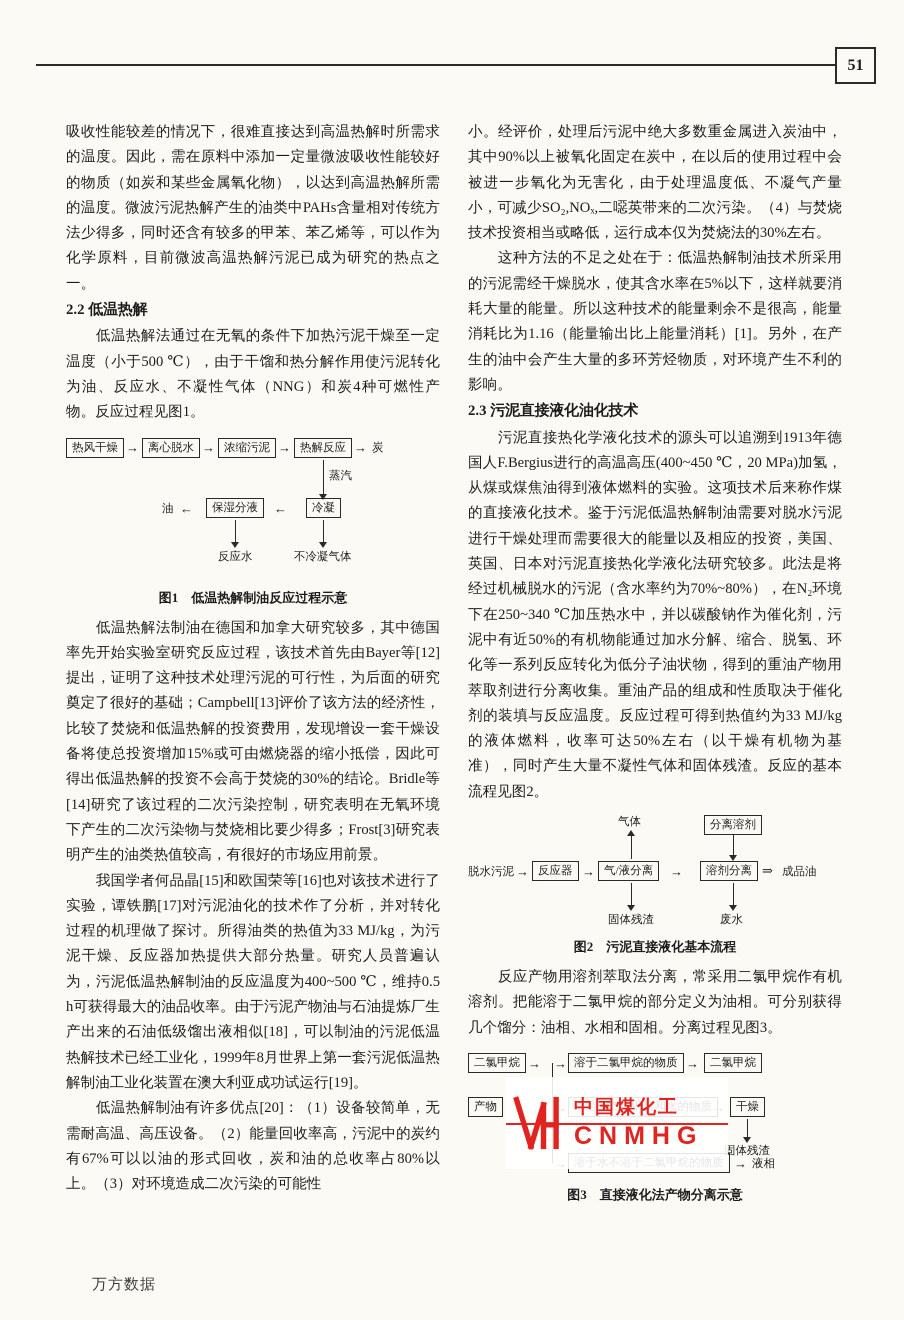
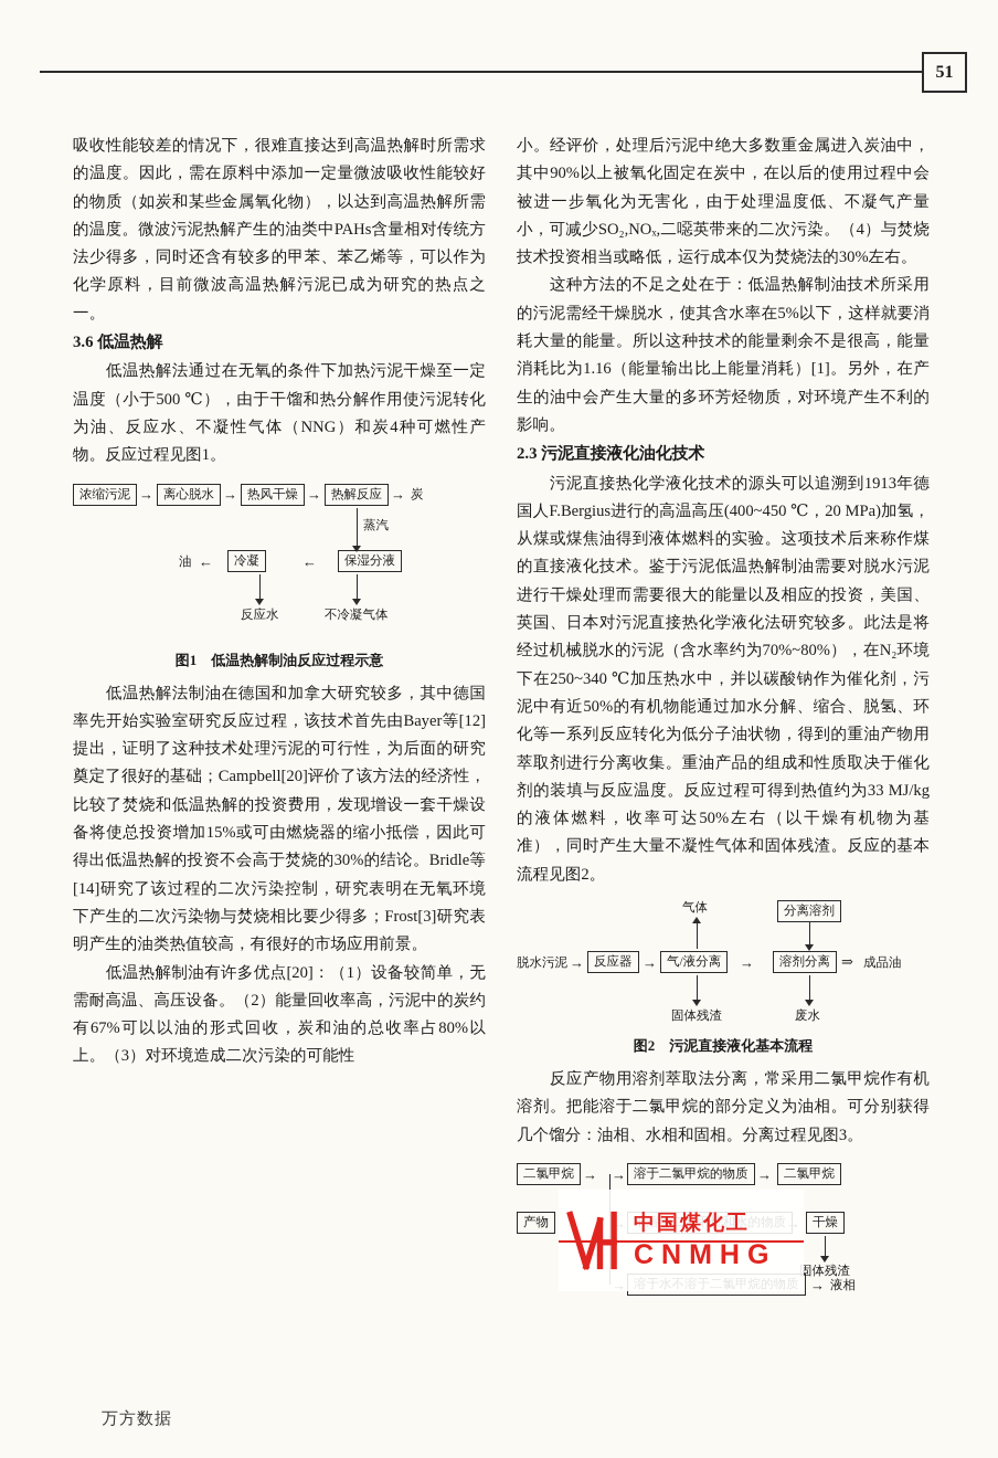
  51
  吸收性能较差的情况下，很难直接达到高温热解时所需求的温度。因此，需在原料中添加一定量微波吸收性能较好的物质（如炭和某些金属氧化物），以达到高温热解所需的温度。微波污泥热解产生的油类中PAHs含量相对传统方法少得多，同时还含有较多的甲苯、苯乙烯等，可以作为化学原料，目前微波高温热解污泥已成为研究的热点之一。
- 2.2 低温热解
+ 3.6 低温热解
  低温热解法通过在无氧的条件下加热污泥干燥至一定温度（小于500 ℃），由于干馏和热分解作用使污泥转化为油、反应水、不凝性气体（NNG）和炭4种可燃性产物。反应过程见图1。
- 热风干燥
+ 浓缩污泥
  →
  离心脱水
  →
- 浓缩污泥
+ 热风干燥
  →
  热解反应
  →
  炭
  蒸汽
  油
  ←
- 保湿分液
+ 冷凝
  ←
- 冷凝
+ 保湿分液
  反应水
  不冷凝气体
  图1 低温热解制油反应过程示意
- 低温热解法制油在德国和加拿大研究较多，其中德国率先开始实验室研究反应过程，该技术首先由Bayer等[12]提出，证明了这种技术处理污泥的可行性，为后面的研究奠定了很好的基础；Campbell[13]评价了该方法的经济性，比较了焚烧和低温热解的投资费用，发现增设一套干燥设备将使总投资增加15%或可由燃烧器的缩小抵偿，因此可得出低温热解的投资不会高于焚烧的30%的结论。Bridle等[14]研究了该过程的二次污染控制，研究表明在无氧环境下产生的二次污染物与焚烧相比要少得多；Frost[3]研究表明产生的油类热值较高，有很好的市场应用前景。
+ 低温热解法制油在德国和加拿大研究较多，其中德国率先开始实验室研究反应过程，该技术首先由Bayer等[12]提出，证明了这种技术处理污泥的可行性，为后面的研究奠定了很好的基础；Campbell[20]评价了该方法的经济性，比较了焚烧和低温热解的投资费用，发现增设一套干燥设备将使总投资增加15%或可由燃烧器的缩小抵偿，因此可得出低温热解的投资不会高于焚烧的30%的结论。Bridle等[14]研究了该过程的二次污染控制，研究表明在无氧环境下产生的二次污染物与焚烧相比要少得多；Frost[3]研究表明产生的油类热值较高，有很好的市场应用前景。
- 我国学者何品晶[15]和欧国荣等[16]也对该技术进行了实验，谭铁鹏[17]对污泥油化的技术作了分析，并对转化过程的机理做了探讨。所得油类的热值为33 MJ/kg，为污泥干燥、反应器加热提供大部分热量。研究人员普遍认为，污泥低温热解制油的反应温度为400~500 ℃，维持0.5 h可获得最大的油品收率。由于污泥产物油与石油提炼厂生产出来的石油低级馏出液相似[18]，可以制油的污泥低温热解技术已经工业化，1999年8月世界上第一套污泥低温热解制油工业化装置在澳大利亚成功试运行[19]。
  低温热解制油有许多优点[20]：（1）设备较简单，无需耐高温、高压设备。（2）能量回收率高，污泥中的炭约有67%可以以油的形式回收，炭和油的总收率占80%以上。（3）对环境造成二次污染的可能性
  小。经评价，处理后污泥中绝大多数重金属进入炭油中，其中90%以上被氧化固定在炭中，在以后的使用过程中会被进一步氧化为无害化，由于处理温度低、不凝气产量小，可减少SO₂,NOₓ,二噁英带来的二次污染。（4）与焚烧技术投资相当或略低，运行成本仅为焚烧法的30%左右。
  这种方法的不足之处在于：低温热解制油技术所采用的污泥需经干燥脱水，使其含水率在5%以下，这样就要消耗大量的能量。所以这种技术的能量剩余不是很高，能量消耗比为1.16（能量输出比上能量消耗）[1]。另外，在产生的油中会产生大量的多环芳烃物质，对环境产生不利的影响。
  2.3 污泥直接液化油化技术
  污泥直接热化学液化技术的源头可以追溯到1913年德国人F.Bergius进行的高温高压(400~450 ℃，20 MPa)加氢，从煤或煤焦油得到液体燃料的实验。这项技术后来称作煤的直接液化技术。鉴于污泥低温热解制油需要对脱水污泥进行干燥处理而需要很大的能量以及相应的投资，美国、英国、日本对污泥直接热化学液化法研究较多。此法是将经过机械脱水的污泥（含水率约为70%~80%），在N₂环境下在250~340 ℃加压热水中，并以碳酸钠作为催化剂，污泥中有近50%的有机物能通过加水分解、缩合、脱氢、环化等一系列反应转化为低分子油状物，得到的重油产物用萃取剂进行分离收集。重油产品的组成和性质取决于催化剂的装填与反应温度。反应过程可得到热值约为33 MJ/kg的液体燃料，收率可达50%左右（以干燥有机物为基准），同时产生大量不凝性气体和固体残渣。反应的基本流程见图2。
  气体
  分离溶剂
  脱水污泥
  →
  反应器
  →
  气/液分离
  →
  溶剂分离
  ⇒
  成品油
  固体残渣
  废水
  图2 污泥直接液化基本流程
  反应产物用溶剂萃取法分离，常采用二氯甲烷作有机溶剂。把能溶于二氯甲烷的部分定义为油相。可分别获得几个馏分：油相、水相和固相。分离过程见图3。
  二氯甲烷
  产物
  →
  →
  →
  溶于二氯甲烷的物质
  →
  二氯甲烷
  不溶于二氯甲烷和水的物质
  →
  干燥
  固体残渣
  溶于水不溶于二氯甲烷的物质
  →
  液相
  中国煤化工
  CNMHG
- 图3 直接液化法产物分离示意
  万方数据
